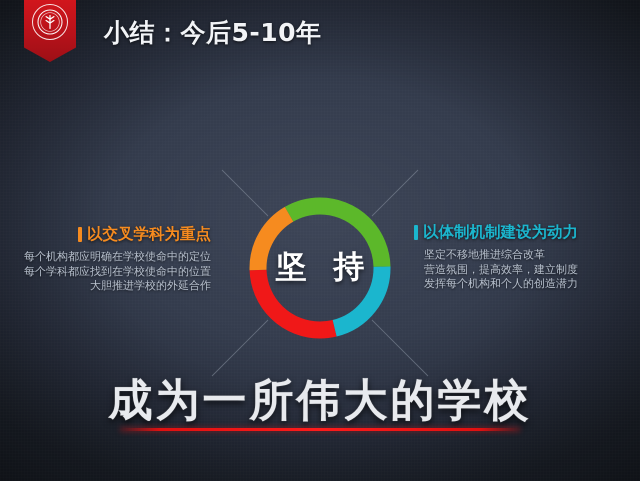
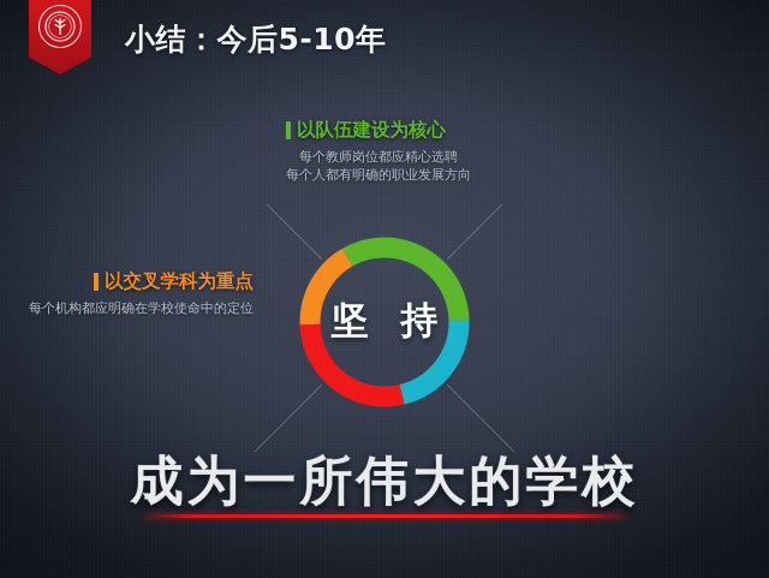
  小结：今后5-10年
  坚 持
+ 以队伍建设为核心
+ 每个教师岗位都应精心选聘
+ 每个人都有明确的职业发展方向
  以交叉学科为重点
  每个机构都应明确在学校使命中的定位
- 每个学科都应找到在学校使命中的位置
- 大胆推进学校的外延合作
- 以体制机制建设为动力
- 坚定不移地推进综合改革
- 营造氛围，提高效率，建立制度
- 发挥每个机构和个人的创造潜力
  成为一所伟大的学校
